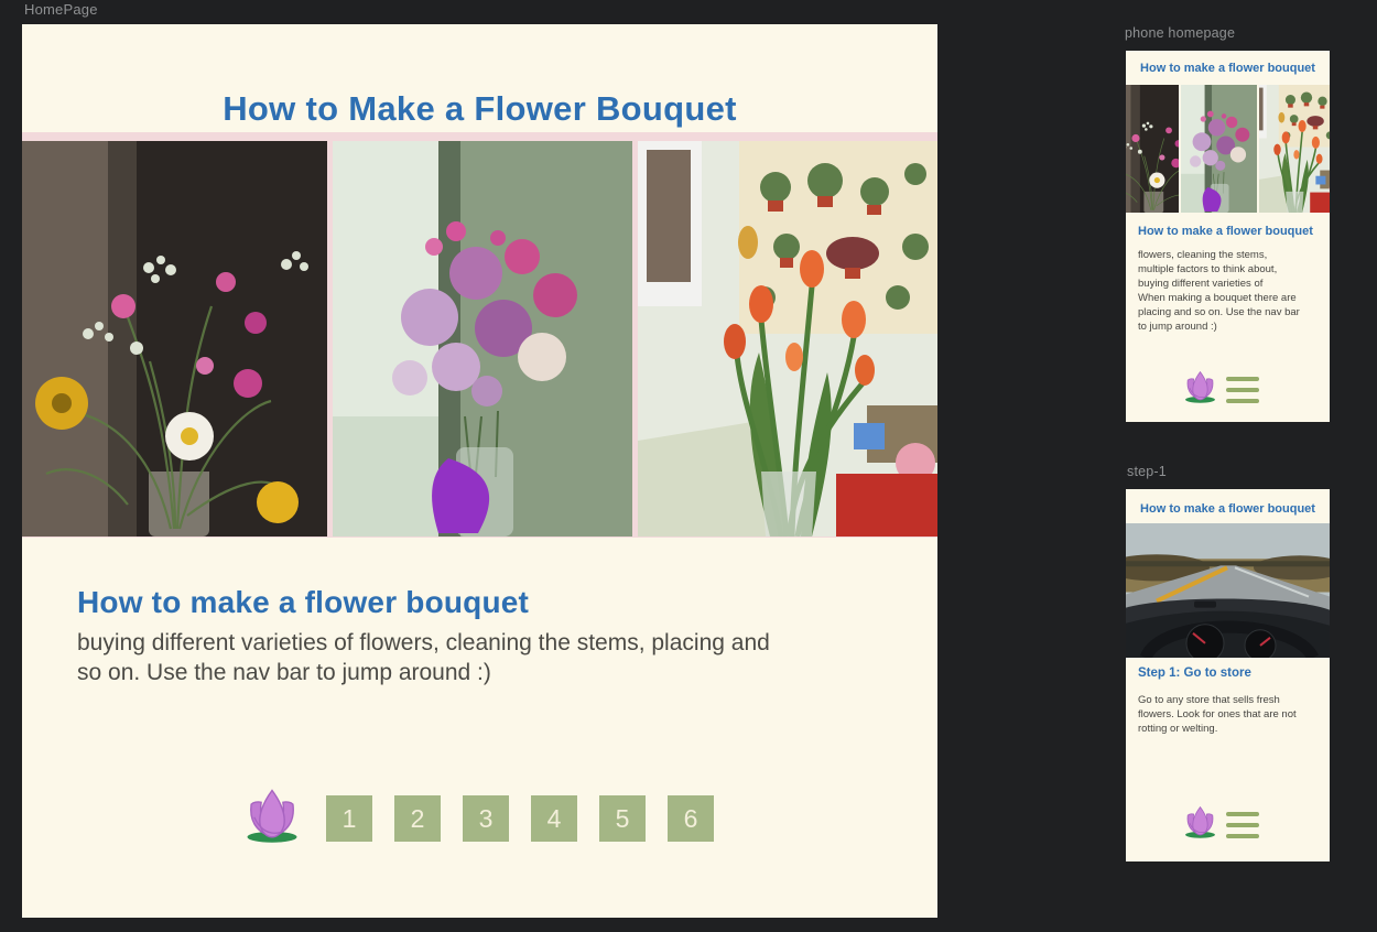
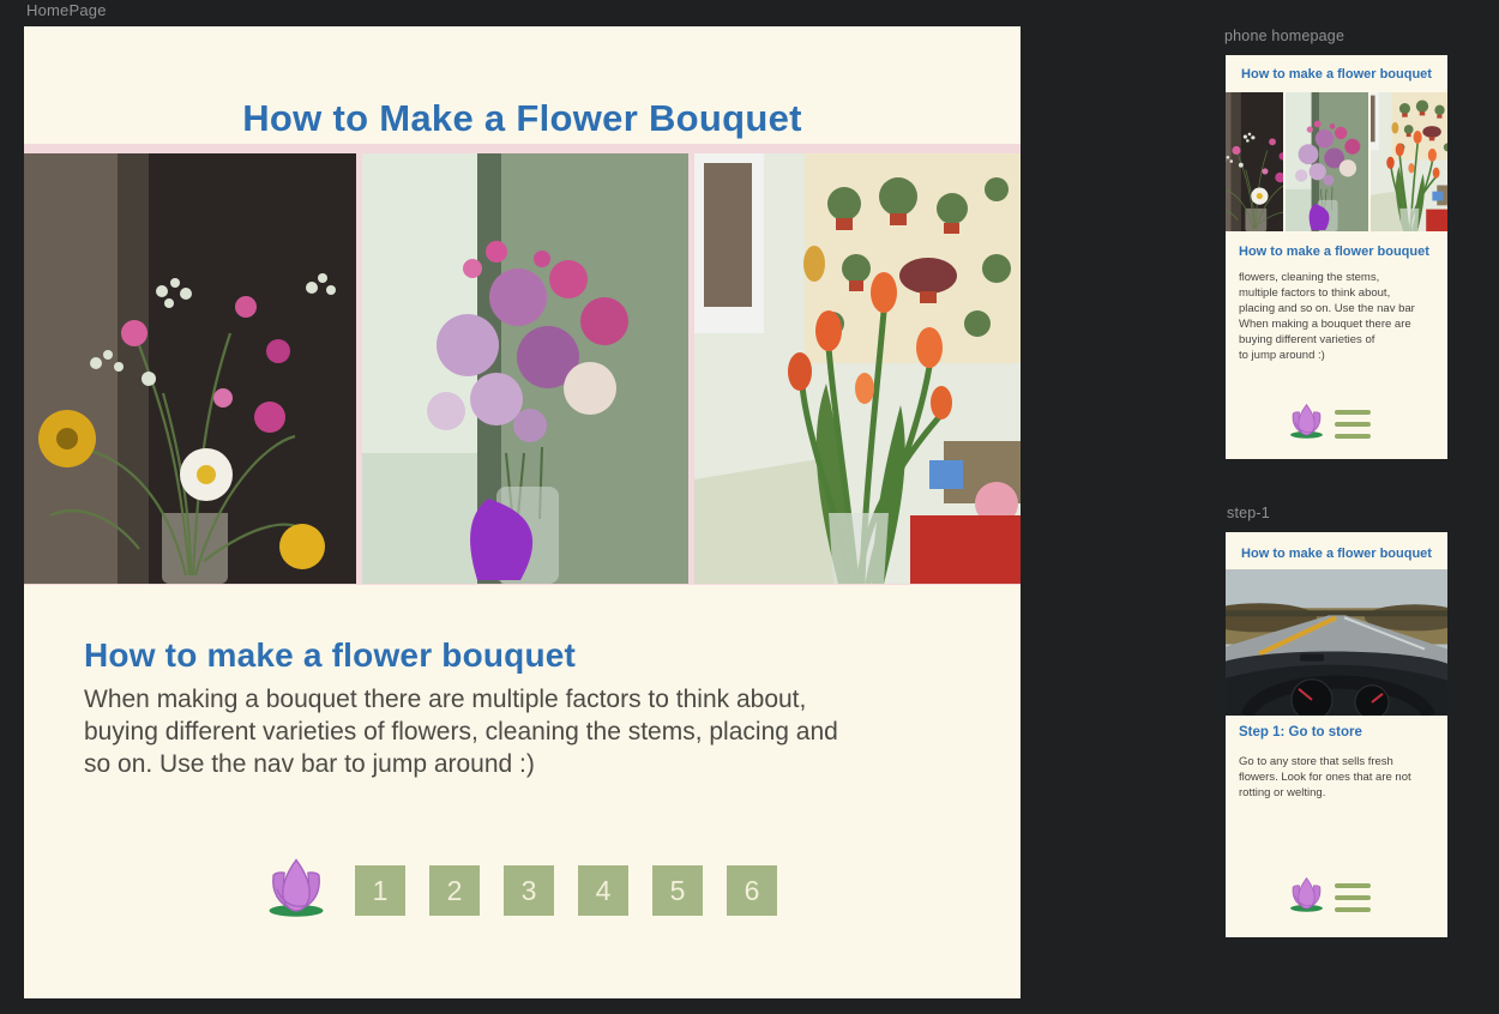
  HomePage
  phone homepage
  step-1
  How to Make a Flower Bouquet
  How to make a flower bouquet
+ When making a bouquet there are multiple factors to think about,
  buying different varieties of flowers, cleaning the stems, placing and
  so on. Use the nav bar to jump around :)
  1
  2
  3
  4
  5
  6
  How to make a flower bouquet
  How to make a flower bouquet
  flowers, cleaning the stems,
  multiple factors to think about,
- buying different varieties of
+ placing and so on. Use the nav bar
  When making a bouquet there are
- placing and so on. Use the nav bar
+ buying different varieties of
  to jump around :)
  How to make a flower bouquet
  Step 1: Go to store
  Go to any store that sells fresh
  flowers. Look for ones that are not
  rotting or welting.
